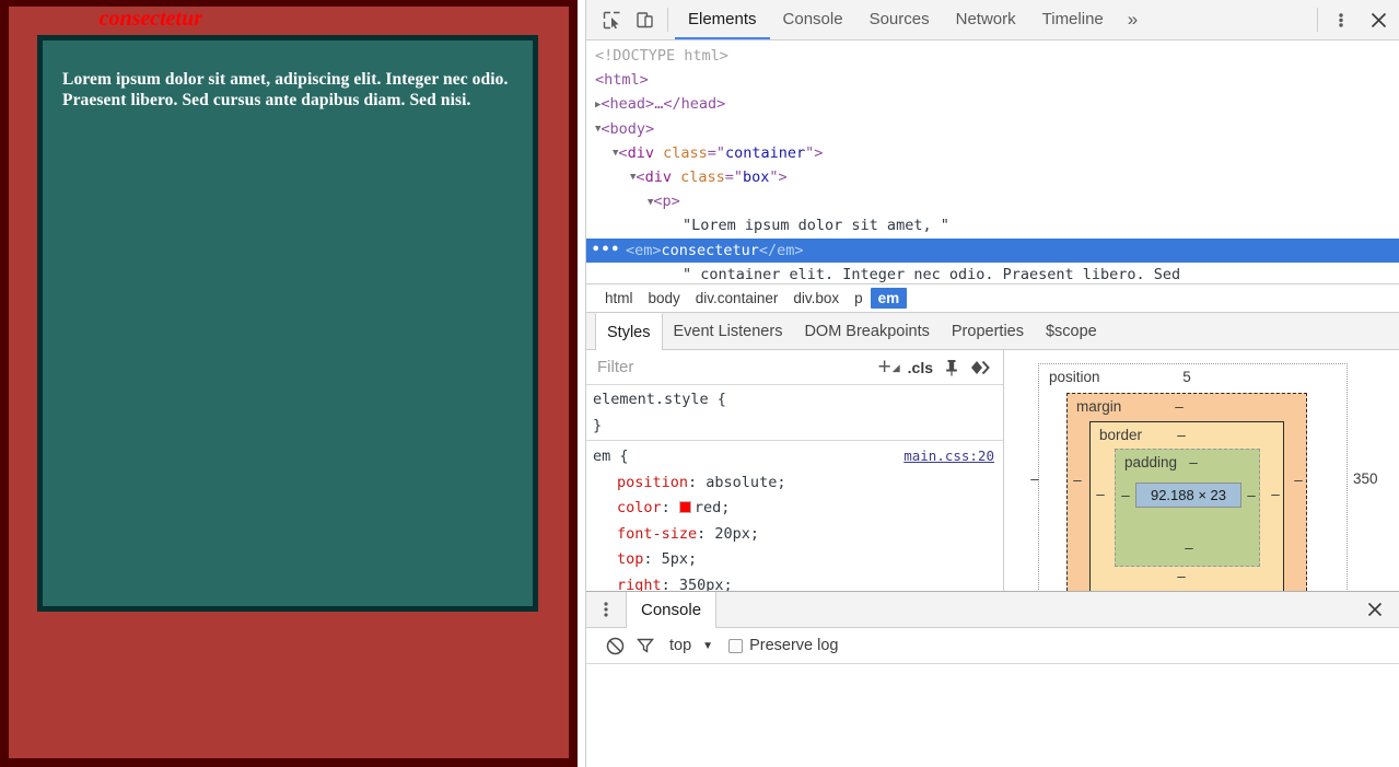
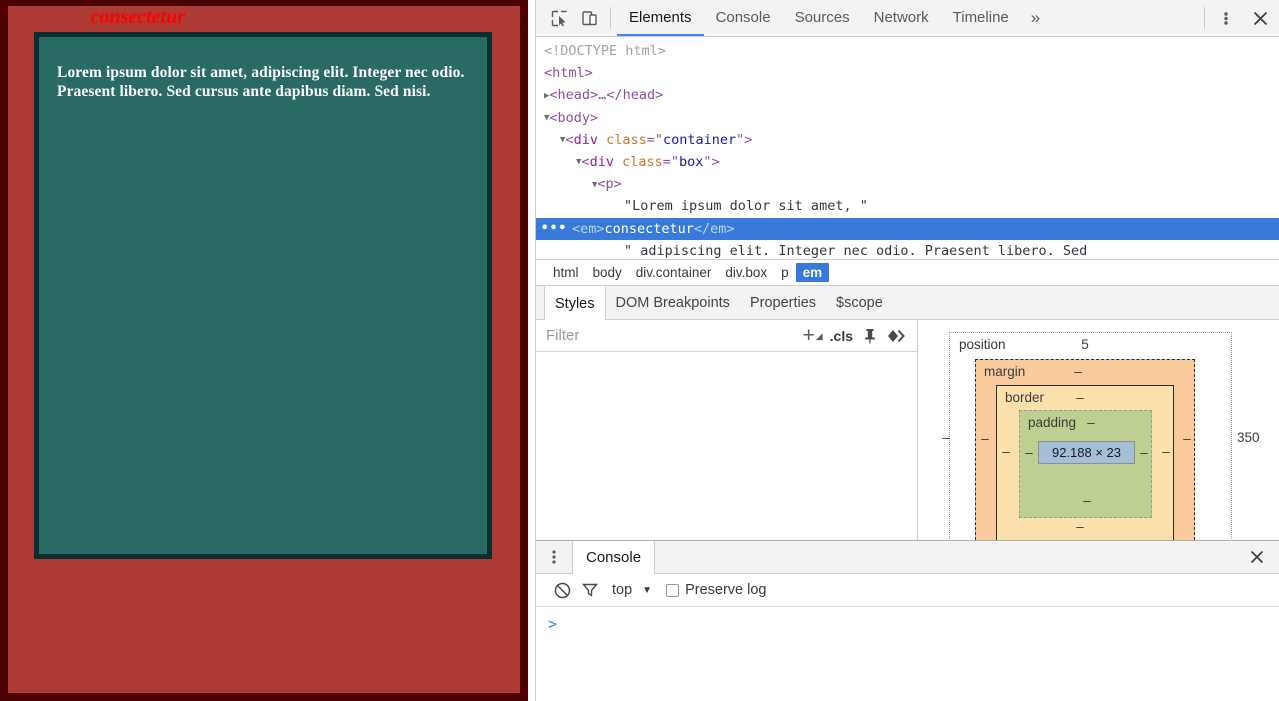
  consectetur
  Lorem ipsum dolor sit amet, adipiscing elit. Integer nec odio. Praesent libero. Sed cursus ante dapibus diam. Sed nisi.
  Elements
  Console
  Sources
  Network
  Timeline
  »
  <!DOCTYPE html>
  <html>
  ▶<head>…</head>
  ▼<body>
  ▼<div class="container">
  ▼<div class="box">
  ▼<p>
  "Lorem ipsum dolor sit amet, "
  •••
  <em>consectetur</em>
- " container elit. Integer nec odio. Praesent libero. Sed
+ " adipiscing elit. Integer nec odio. Praesent libero. Sed
  html
  body
  div.container
  div.box
  p
  em
  Styles
- Event Listeners
  DOM Breakpoints
  Properties
  $scope
  Filter
  +
  ◢
  .cls
- element.style {
- }
- em {
- main.css:20
- position: absolute;
- color: red;
- font-size: 20px;
- top: 5px;
- right: 350px;
  position
  5
  –
  350
  margin
  –
  –
  –
  border
  –
  –
  –
  –
  padding
  –
  –
  –
  –
  92.188 × 23
  Console
  top
  ▼
  Preserve log
+ >
